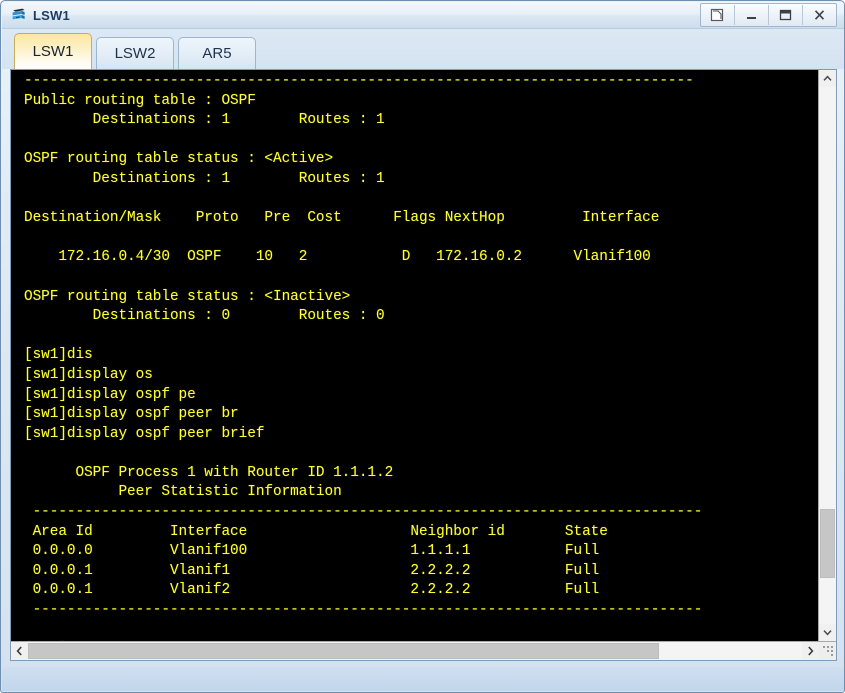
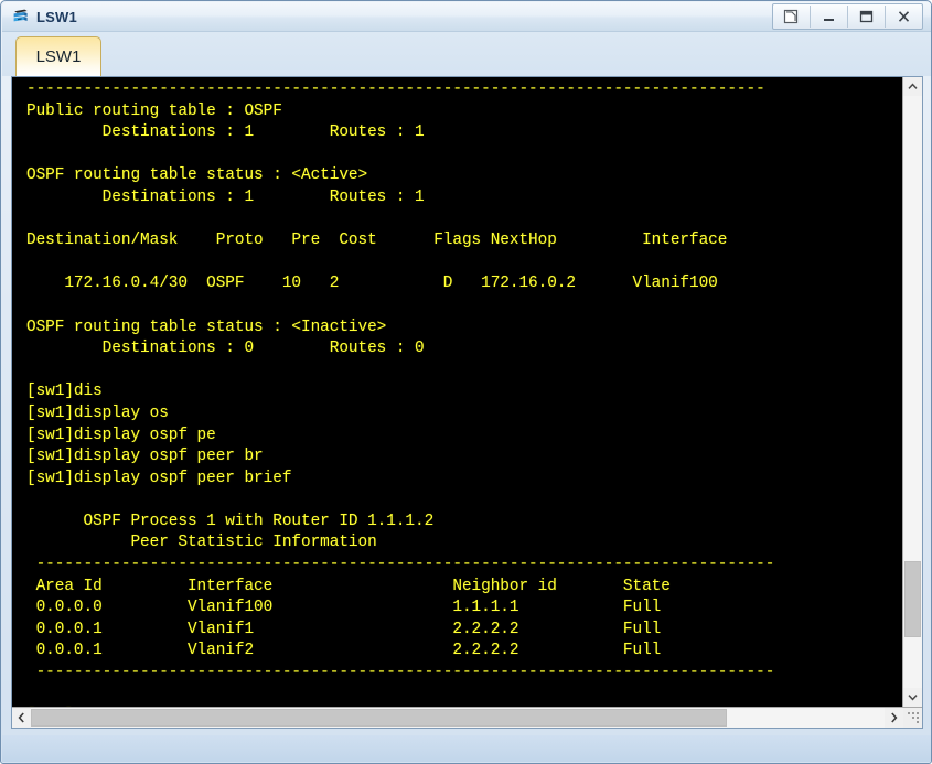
  LSW1
  LSW1
- LSW2
- AR5
  ------------------------------------------------------------------------------
  Public routing table : OSPF
  Destinations : 1 Routes : 1
  OSPF routing table status : <Active>
  Destinations : 1 Routes : 1
  Destination/Mask Proto Pre Cost Flags NextHop Interface
  172.16.0.4/30 OSPF 10 2 D 172.16.0.2 Vlanif100
  OSPF routing table status : <Inactive>
  Destinations : 0 Routes : 0
  [sw1]dis
  [sw1]display os
  [sw1]display ospf pe
  [sw1]display ospf peer br
  [sw1]display ospf peer brief
  OSPF Process 1 with Router ID 1.1.1.2
  Peer Statistic Information
  ------------------------------------------------------------------------------
  Area Id Interface Neighbor id State
  0.0.0.0 Vlanif100 1.1.1.1 Full
  0.0.0.1 Vlanif1 2.2.2.2 Full
  0.0.0.1 Vlanif2 2.2.2.2 Full
  ------------------------------------------------------------------------------
